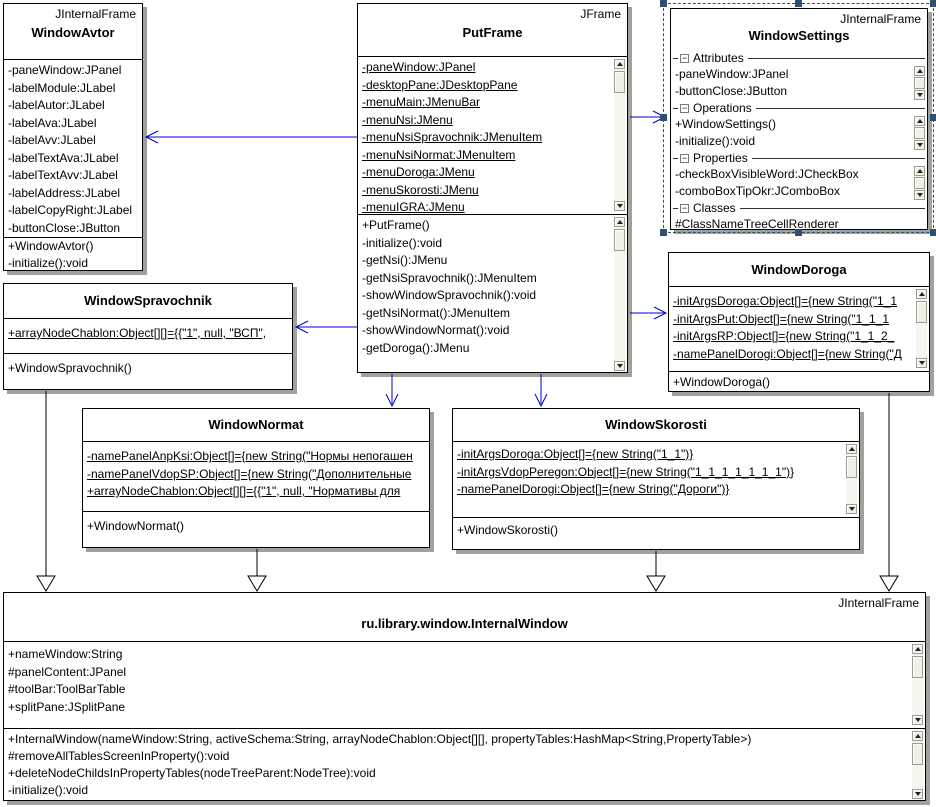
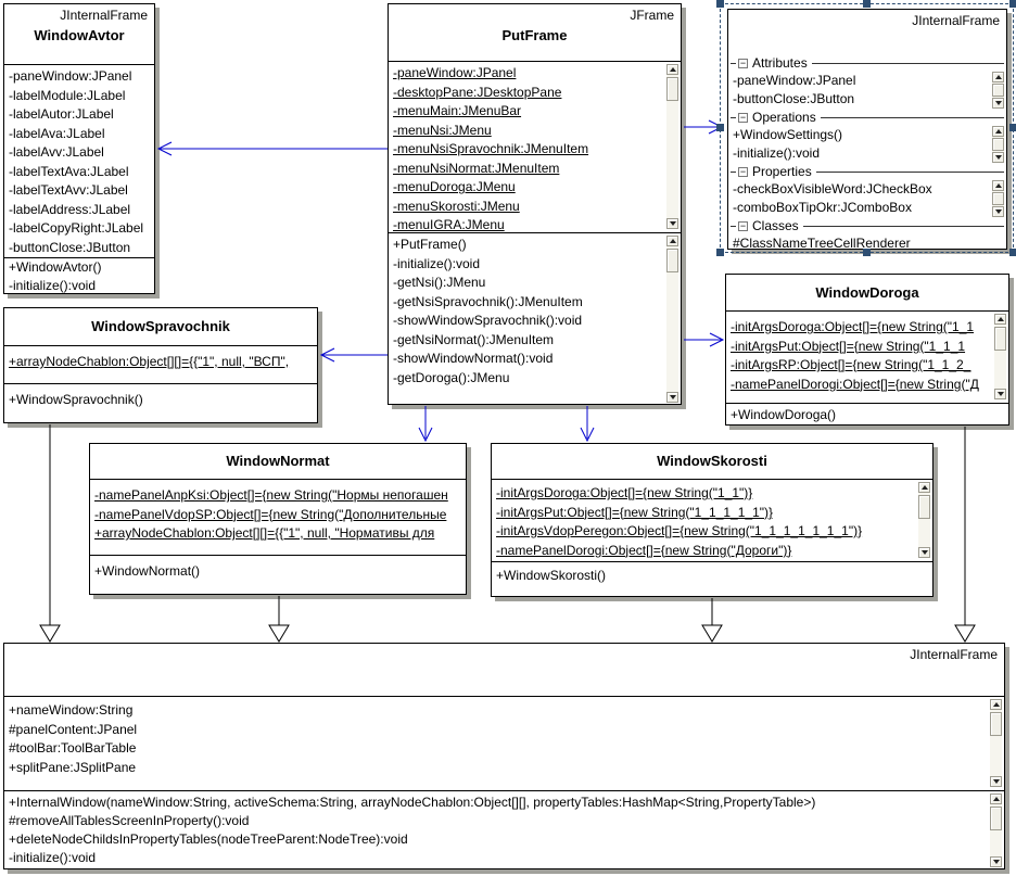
  JInternalFrame
  WindowAvtor
  -paneWindow:JPanel
  -labelModule:JLabel
  -labelAutor:JLabel
  -labelAva:JLabel
  -labelAvv:JLabel
  -labelTextAva:JLabel
  -labelTextAvv:JLabel
  -labelAddress:JLabel
  -labelCopyRight:JLabel
  -buttonClose:JButton
  +WindowAvtor()
  -initialize():void
  JFrame
  PutFrame
  -paneWindow:JPanel
  -desktopPane:JDesktopPane
  -menuMain:JMenuBar
  -menuNsi:JMenu
  -menuNsiSpravochnik:JMenuItem
  -menuNsiNormat:JMenuItem
  -menuDoroga:JMenu
  -menuSkorosti:JMenu
  -menuIGRA:JMenu
  +PutFrame()
  -initialize():void
  -getNsi():JMenu
  -getNsiSpravochnik():JMenuItem
  -showWindowSpravochnik():void
  -getNsiNormat():JMenuItem
  -showWindowNormat():void
  -getDoroga():JMenu
  JInternalFrame
- WindowSettings
  −
  Attributes
  -paneWindow:JPanel
  -buttonClose:JButton
  −
  Operations
  +WindowSettings()
  -initialize():void
  −
  Properties
  -checkBoxVisibleWord:JCheckBox
  -comboBoxTipOkr:JComboBox
  −
  Classes
  #ClassNameTreeCellRenderer
  WindowDoroga
  -initArgsDoroga:Object[]={new String("1_1
  -initArgsPut:Object[]={new String("1_1_1
  -initArgsRP:Object[]={new String("1_1_2_
  -namePanelDorogi:Object[]={new String("Д
  +WindowDoroga()
  WindowSpravochnik
  +arrayNodeChablon:Object[][]={{"1", null, "ВСП",
  +WindowSpravochnik()
  WindowNormat
  -namePanelAnpKsi:Object[]={new String("Нормы непогашен
  -namePanelVdopSP:Object[]={new String("Дополнительные
  +arrayNodeChablon:Object[][]={{"1", null, "Нормативы для
  +WindowNormat()
  WindowSkorosti
  -initArgsDoroga:Object[]={new String("1_1")}
+ -initArgsPut:Object[]={new String("1_1_1_1_1")}
  -initArgsVdopPeregon:Object[]={new String("1_1_1_1_1_1_1")}
  -namePanelDorogi:Object[]={new String("Дороги")}
  +WindowSkorosti()
  JInternalFrame
- ru.library.window.InternalWindow
  +nameWindow:String
  #panelContent:JPanel
  #toolBar:ToolBarTable
  +splitPane:JSplitPane
  +InternalWindow(nameWindow:String, activeSchema:String, arrayNodeChablon:Object[][], propertyTables:HashMap<String,PropertyTable>)
  #removeAllTablesScreenInProperty():void
  +deleteNodeChildsInPropertyTables(nodeTreeParent:NodeTree):void
  -initialize():void
